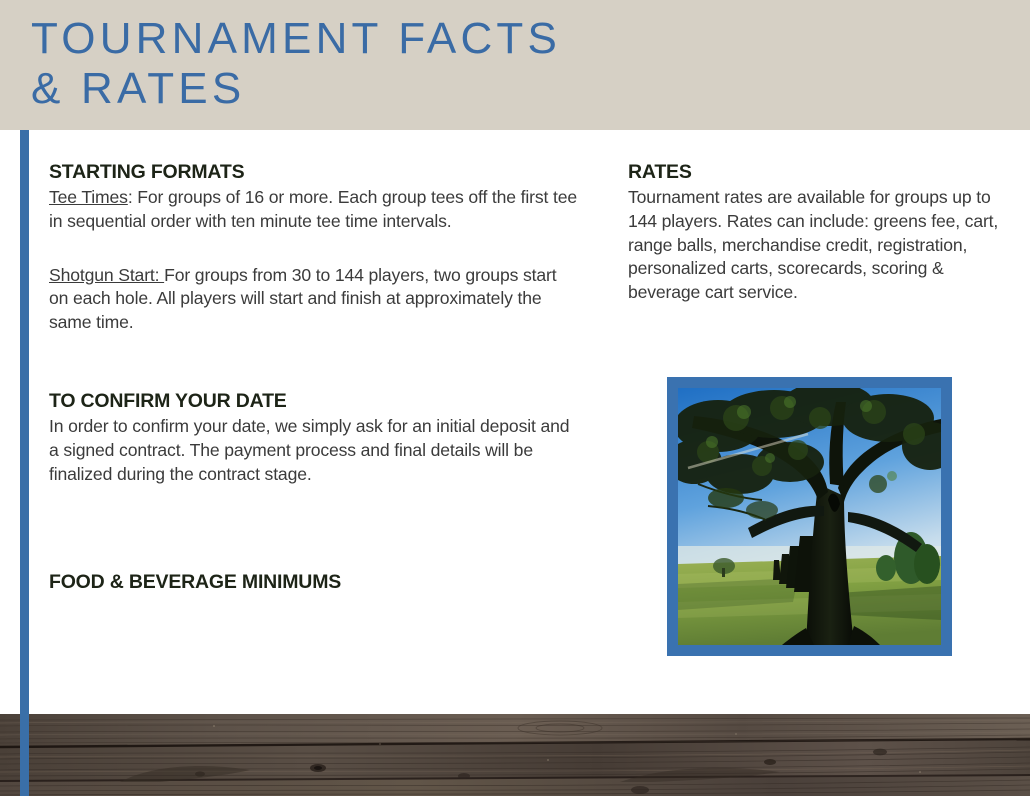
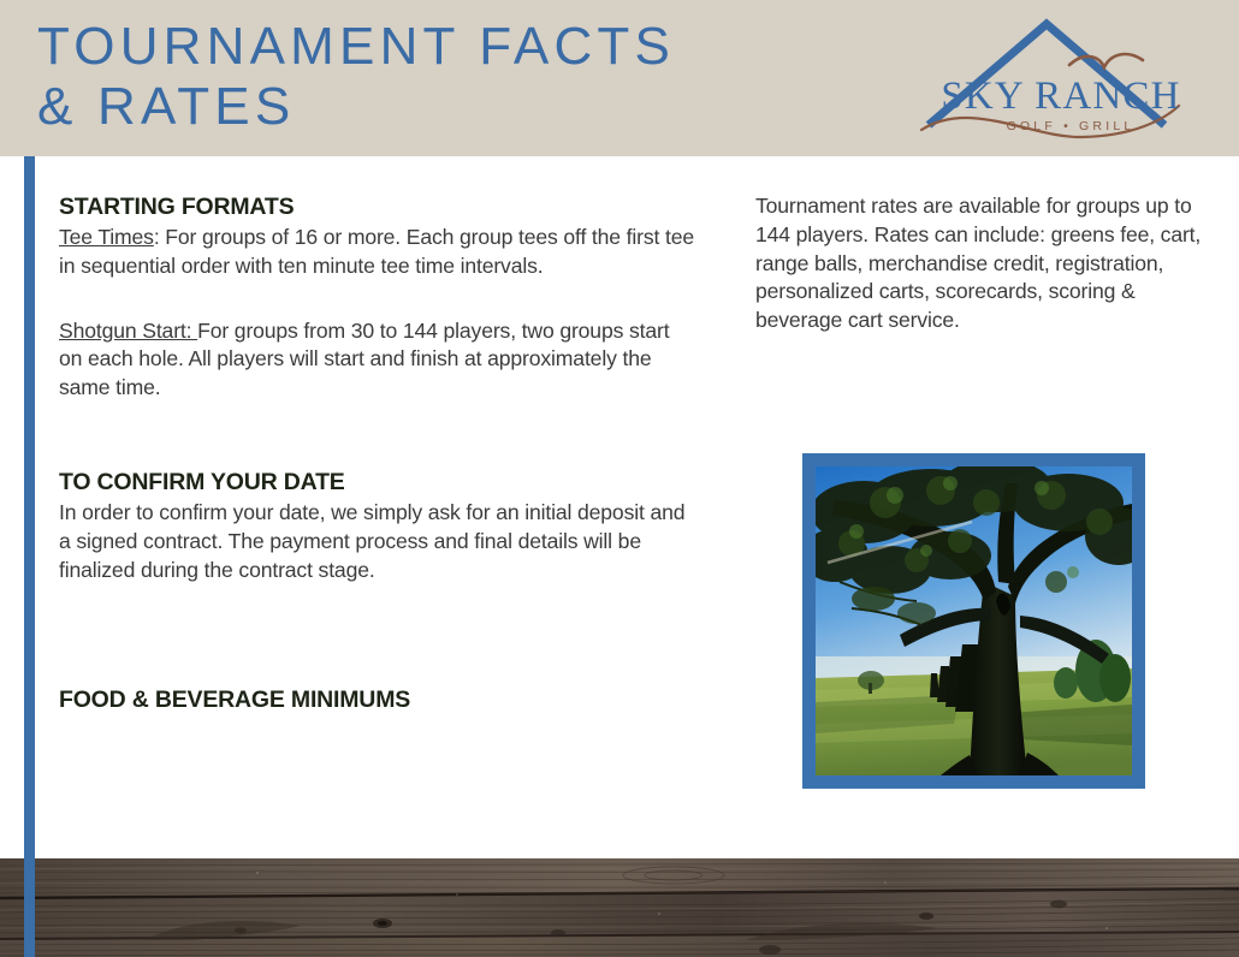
  TOURNAMENT FACTS
  & RATES
+ SKY RANCH
+ GOLF • GRILL
  STARTING FORMATS
  Tee Times: For groups of 16 or more. Each group tees off the first tee in sequential order with ten minute tee time intervals.
  Shotgun Start: For groups from 30 to 144 players, two groups start on each hole. All players will start and finish at approximately the same time.
  TO CONFIRM YOUR DATE
  In order to confirm your date, we simply ask for an initial deposit and a signed contract. The payment process and final details will be finalized during the contract stage.
  FOOD & BEVERAGE MINIMUMS
- RATES
  Tournament rates are available for groups up to 144 players. Rates can include: greens fee, cart, range balls, merchandise credit, registration, personalized carts, scorecards, scoring & beverage cart service.
